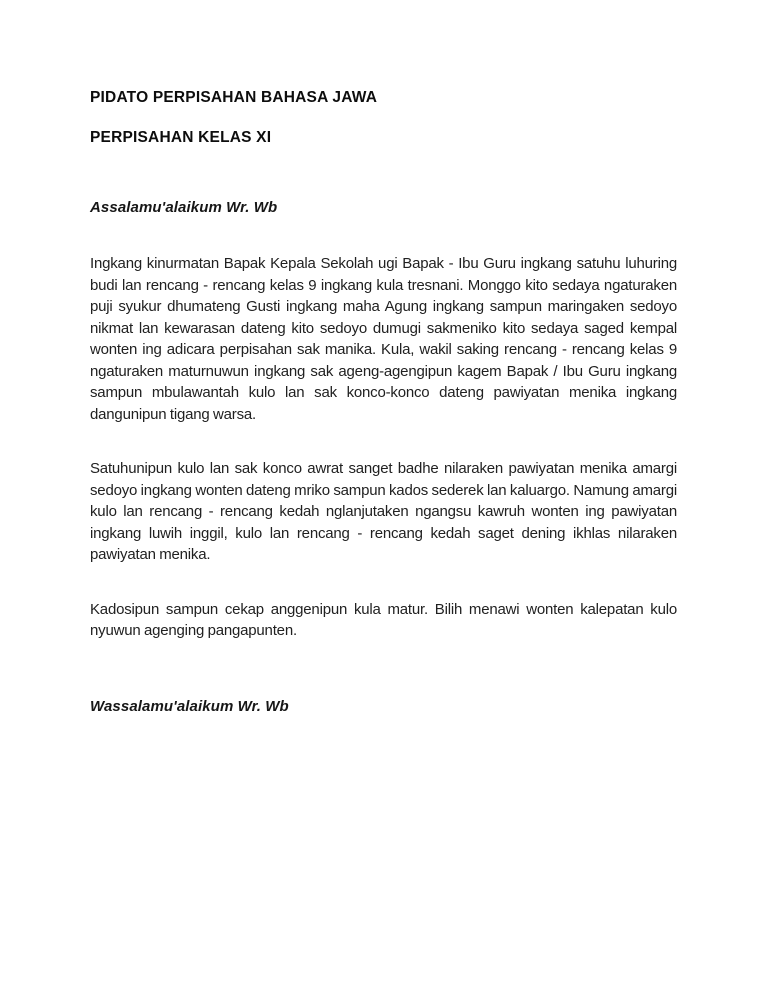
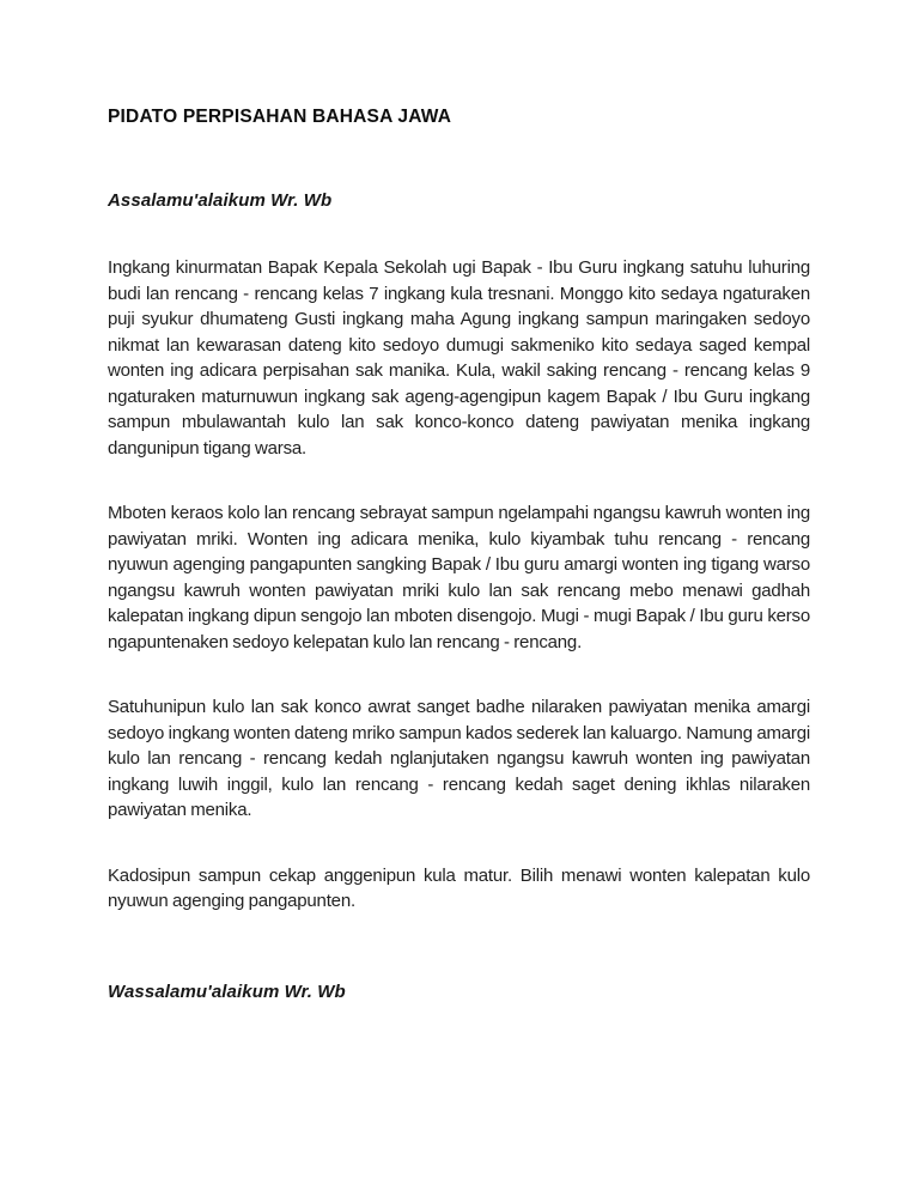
  PIDATO PERPISAHAN BAHASA JAWA
- PERPISAHAN KELAS XI
  Assalamu'alaikum Wr. Wb
- Ingkang kinurmatan Bapak Kepala Sekolah ugi Bapak - Ibu Guru ingkang satuhu luhuring budi lan rencang - rencang kelas 9 ingkang kula tresnani. Monggo kito sedaya ngaturaken puji syukur dhumateng Gusti ingkang maha Agung ingkang sampun maringaken sedoyo nikmat lan kewarasan dateng kito sedoyo dumugi sakmeniko kito sedaya saged kempal wonten ing adicara perpisahan sak manika. Kula, wakil saking rencang - rencang kelas 9 ngaturaken maturnuwun ingkang sak ageng-agengipun kagem Bapak / Ibu Guru ingkang sampun mbulawantah kulo lan sak konco-konco dateng pawiyatan menika ingkang dangunipun tigang warsa.
+ Ingkang kinurmatan Bapak Kepala Sekolah ugi Bapak - Ibu Guru ingkang satuhu luhuring budi lan rencang - rencang kelas 7 ingkang kula tresnani. Monggo kito sedaya ngaturaken puji syukur dhumateng Gusti ingkang maha Agung ingkang sampun maringaken sedoyo nikmat lan kewarasan dateng kito sedoyo dumugi sakmeniko kito sedaya saged kempal wonten ing adicara perpisahan sak manika. Kula, wakil saking rencang - rencang kelas 9 ngaturaken maturnuwun ingkang sak ageng-agengipun kagem Bapak / Ibu Guru ingkang sampun mbulawantah kulo lan sak konco-konco dateng pawiyatan menika ingkang dangunipun tigang warsa.
+ Mboten keraos kolo lan rencang sebrayat sampun ngelampahi ngangsu kawruh wonten ing pawiyatan mriki. Wonten ing adicara menika, kulo kiyambak tuhu rencang - rencang nyuwun agenging pangapunten sangking Bapak / Ibu guru amargi wonten ing tigang warso ngangsu kawruh wonten pawiyatan mriki kulo lan sak rencang mebo menawi gadhah kalepatan ingkang dipun sengojo lan mboten disengojo. Mugi - mugi Bapak / Ibu guru kerso ngapuntenaken sedoyo kelepatan kulo lan rencang - rencang.
  Satuhunipun kulo lan sak konco awrat sanget badhe nilaraken pawiyatan menika amargi sedoyo ingkang wonten dateng mriko sampun kados sederek lan kaluargo. Namung amargi kulo lan rencang - rencang kedah nglanjutaken ngangsu kawruh wonten ing pawiyatan ingkang luwih inggil, kulo lan rencang - rencang kedah saget dening ikhlas nilaraken pawiyatan menika.
  Kadosipun sampun cekap anggenipun kula matur. Bilih menawi wonten kalepatan kulo nyuwun agenging pangapunten.
  Wassalamu'alaikum Wr. Wb
